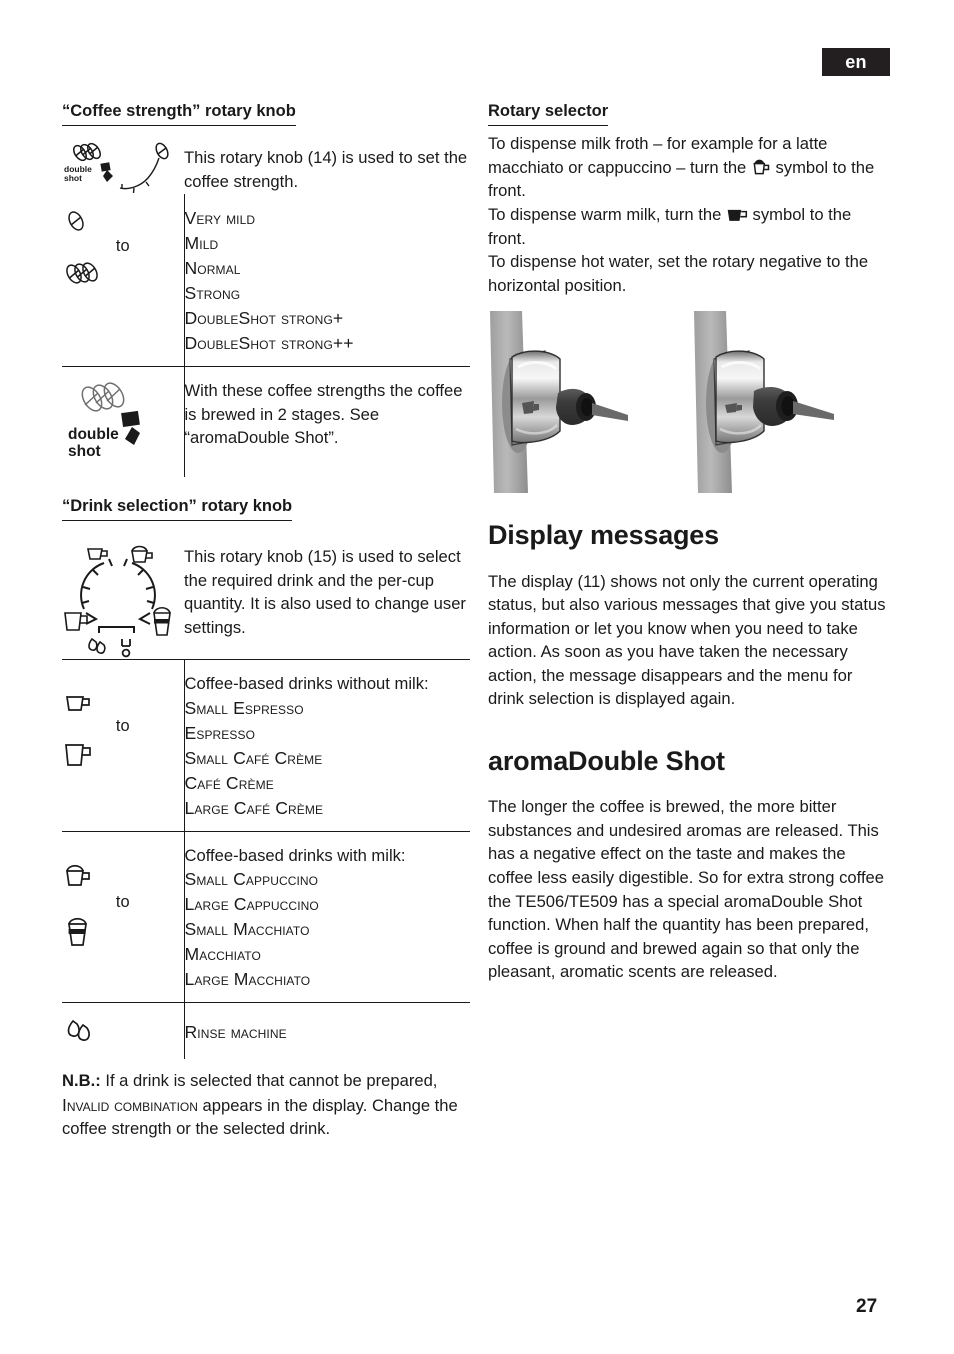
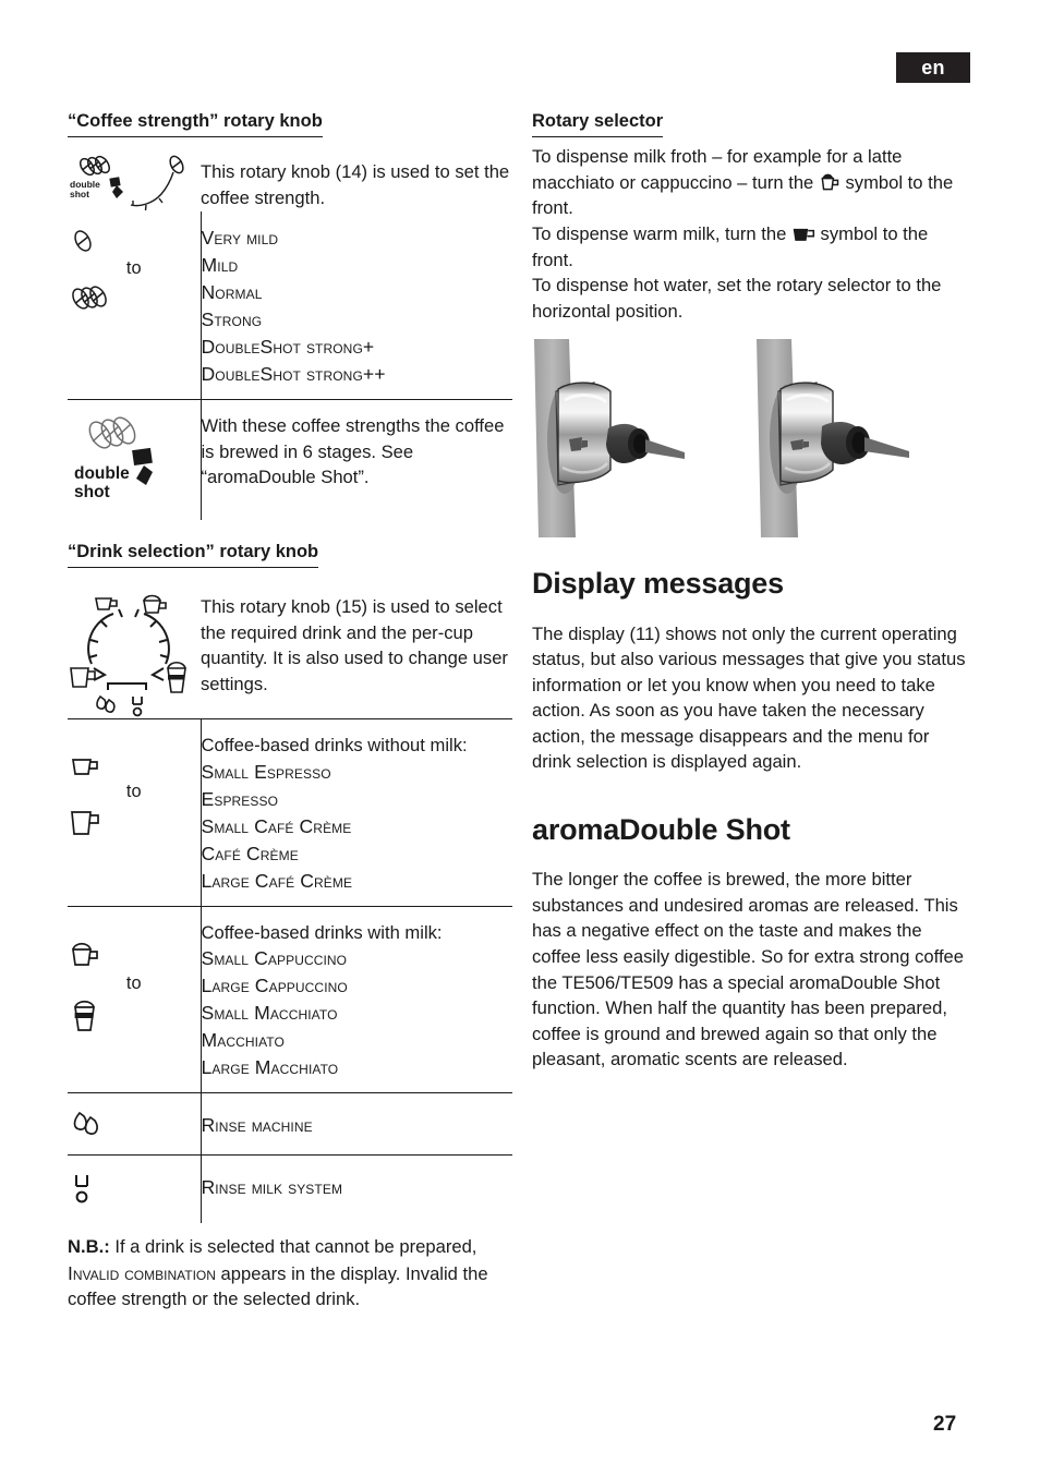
  en
  “Coffee strength” rotary knob
  double shot	This rotary knob (14) is used to set the coffee strength.
  to	Very mild Mild Normal Strong DoubleShot strong+ DoubleShot strong++
- double shot	With these coffee strengths the coffee is brewed in 2 stages. See “aromaDouble Shot”.
+ double shot	With these coffee strengths the coffee is brewed in 6 stages. See “aromaDouble Shot”.
  “Drink selection” rotary knob
  	This rotary knob (15) is used to select the required drink and the per-cup quantity. It is also used to change user settings.
  to	Coffee-based drinks without milk: Small Espresso Espresso Small Café Crème Café Crème Large Café Crème
  to	Coffee-based drinks with milk: Small Cappuccino Large Cappuccino Small Macchiato Macchiato Large Macchiato
  	Rinse machine
+ 	Rinse milk system
- N.B.: If a drink is selected that cannot be prepared, Invalid combination appears in the display. Change the coffee strength or the selected drink.
+ N.B.: If a drink is selected that cannot be prepared, Invalid combination appears in the display. Invalid the coffee strength or the selected drink.
  Rotary selector
  To dispense milk froth – for example for a latte macchiato or cappuccino – turn the symbol to the front.
  To dispense warm milk, turn the symbol to the front.
- To dispense hot water, set the rotary negative to the horizontal position.
+ To dispense hot water, set the rotary selector to the horizontal position.
  Display messages
  The display (11) shows not only the current operating status, but also various messages that give you status information or let you know when you need to take action. As soon as you have taken the necessary action, the message disappears and the menu for drink selection is displayed again.
  aromaDouble Shot
  The longer the coffee is brewed, the more bitter substances and undesired aromas are released. This has a negative effect on the taste and makes the coffee less easily digestible. So for extra strong coffee the TE506/TE509 has a special aromaDouble Shot function. When half the quantity has been prepared, coffee is ground and brewed again so that only the pleasant, aromatic scents are released.
  27
